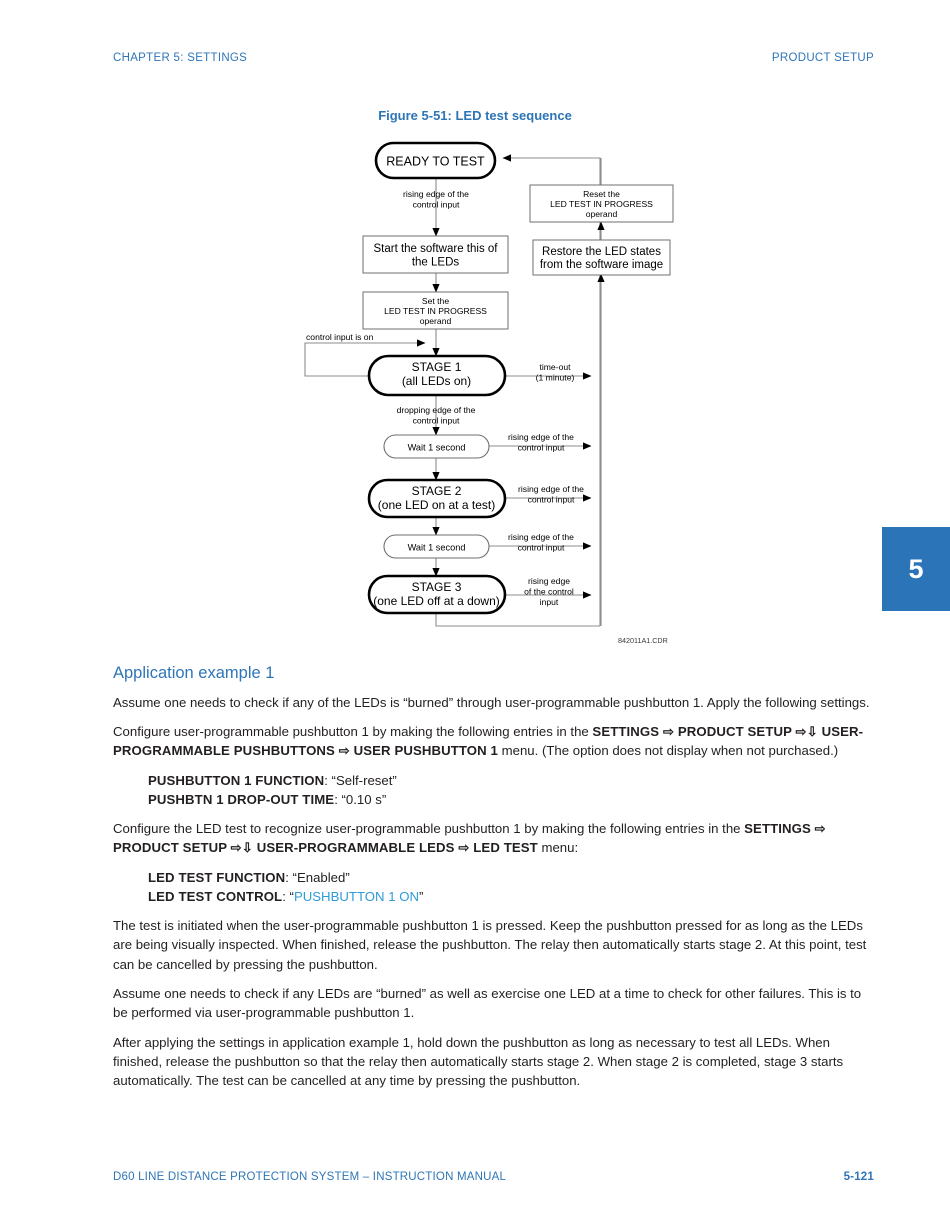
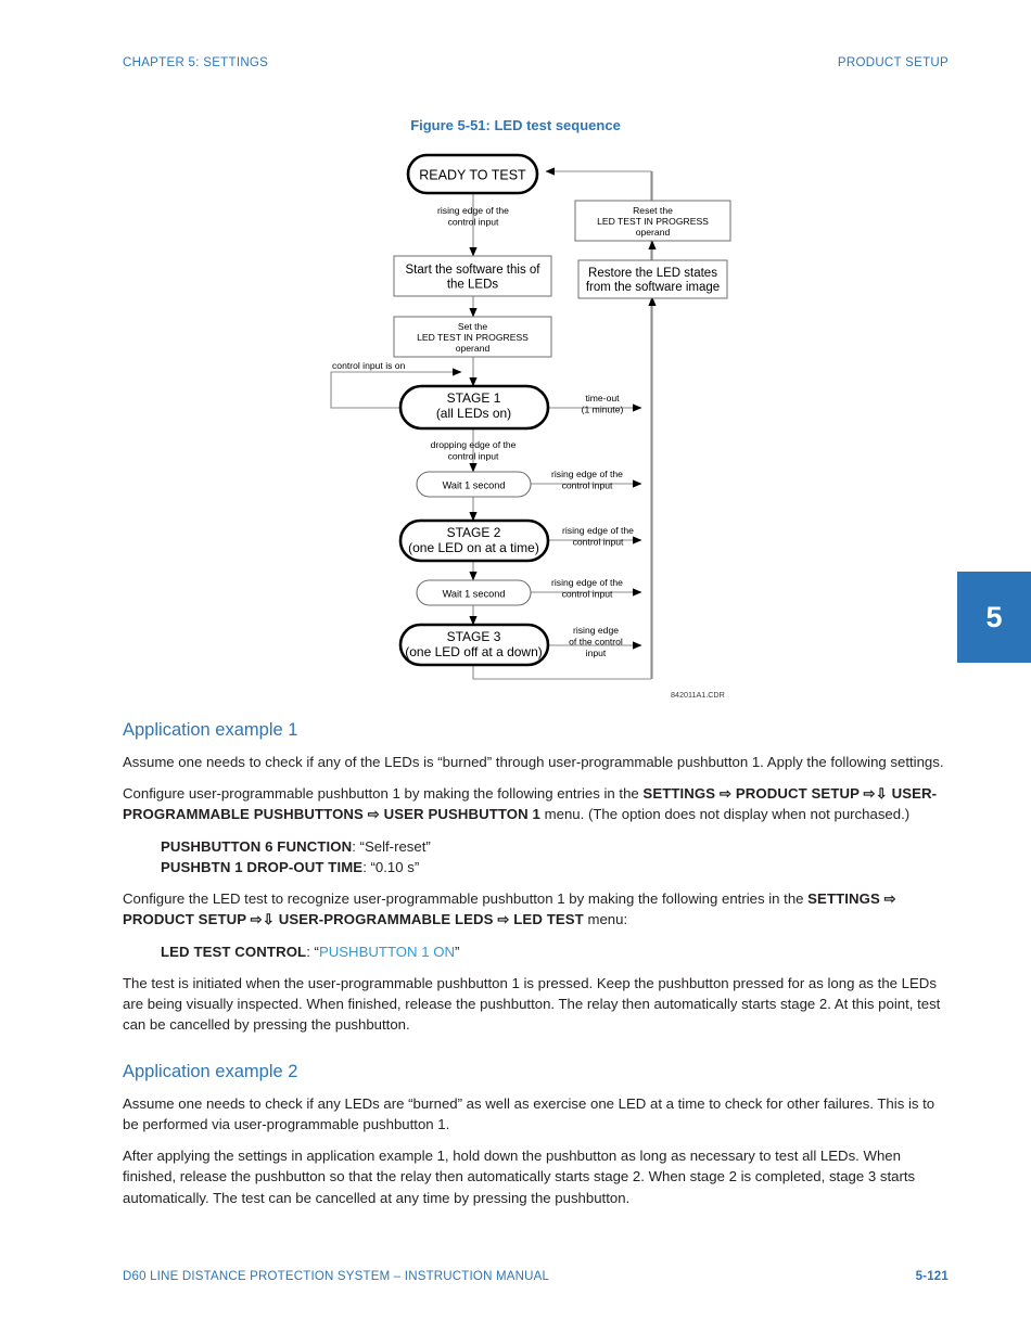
  CHAPTER 5: SETTINGS
  PRODUCT SETUP
  5
  Figure 5-51: LED test sequence
  READY TO TEST
  Start the software this of
  the LEDs
  Set the
  LED TEST IN PROGRESS
  operand
  STAGE 1
  (all LEDs on)
  Wait 1 second
  STAGE 2
- (one LED on at a test)
+ (one LED on at a time)
  Wait 1 second
  STAGE 3
  (one LED off at a down)
  Reset the
  LED TEST IN PROGRESS
  operand
  Restore the LED states
  from the software image
  rising edge of the
  control input
  control input is on
  time-out
  (1 minute)
  dropping edge of the
  control input
  rising edge of the
  control input
  rising edge of the
  control input
  rising edge of the
  control input
  rising edge
  of the control
  input
  842011A1.CDR
  Application example 1
  Assume one needs to check if any of the LEDs is “burned” through user-programmable pushbutton 1. Apply the following settings.
  Configure user-programmable pushbutton 1 by making the following entries in the SETTINGS ⇨ PRODUCT SETUP ⇨⇩ USER-PROGRAMMABLE PUSHBUTTONS ⇨ USER PUSHBUTTON 1 menu. (The option does not display when not purchased.)
- PUSHBUTTON 1 FUNCTION: “Self-reset”
+ PUSHBUTTON 6 FUNCTION: “Self-reset”
  PUSHBTN 1 DROP-OUT TIME: “0.10 s”
  Configure the LED test to recognize user-programmable pushbutton 1 by making the following entries in the SETTINGS ⇨ PRODUCT SETUP ⇨⇩ USER-PROGRAMMABLE LEDS ⇨ LED TEST menu:
- LED TEST FUNCTION: “Enabled”
  LED TEST CONTROL: “PUSHBUTTON 1 ON”
  The test is initiated when the user-programmable pushbutton 1 is pressed. Keep the pushbutton pressed for as long as the LEDs are being visually inspected. When finished, release the pushbutton. The relay then automatically starts stage 2. At this point, test can be cancelled by pressing the pushbutton.
+ Application example 2
  Assume one needs to check if any LEDs are “burned” as well as exercise one LED at a time to check for other failures. This is to be performed via user-programmable pushbutton 1.
  After applying the settings in application example 1, hold down the pushbutton as long as necessary to test all LEDs. When finished, release the pushbutton so that the relay then automatically starts stage 2. When stage 2 is completed, stage 3 starts automatically. The test can be cancelled at any time by pressing the pushbutton.
  D60 LINE DISTANCE PROTECTION SYSTEM – INSTRUCTION MANUAL
  5-121
